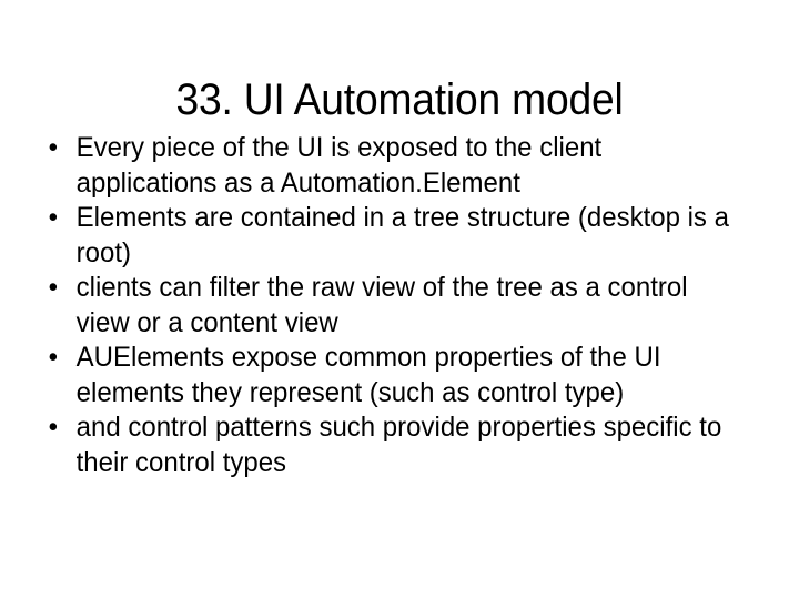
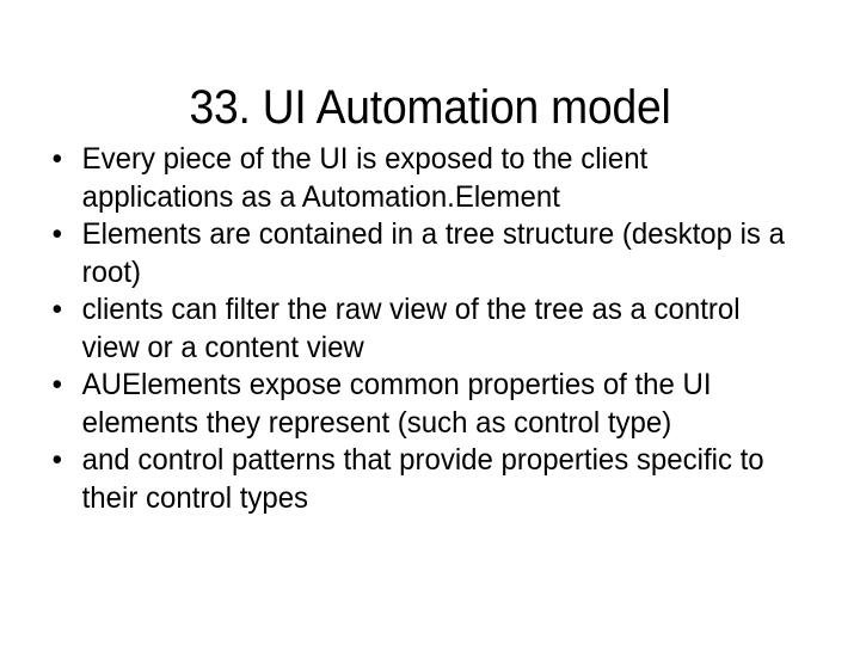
  33. UI Automation model
  •
  Every piece of the UI is exposed to the client applications as a Automation.Element
  •
  Elements are contained in a tree structure (desktop is a root)
  •
  clients can filter the raw view of the tree as a control view or a content view
  •
  AUElements expose common properties of the UI elements they represent (such as control type)
  •
- and control patterns such provide properties specific to their control types
+ and control patterns that provide properties specific to their control types
